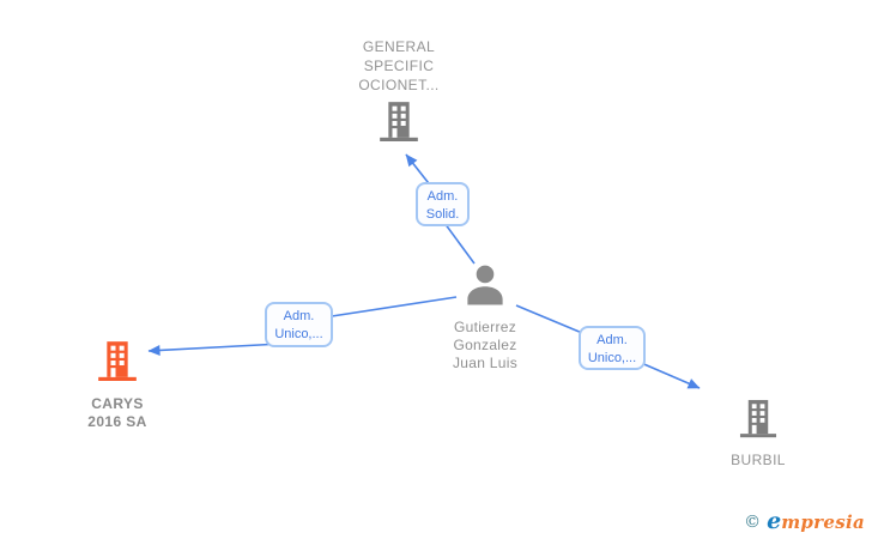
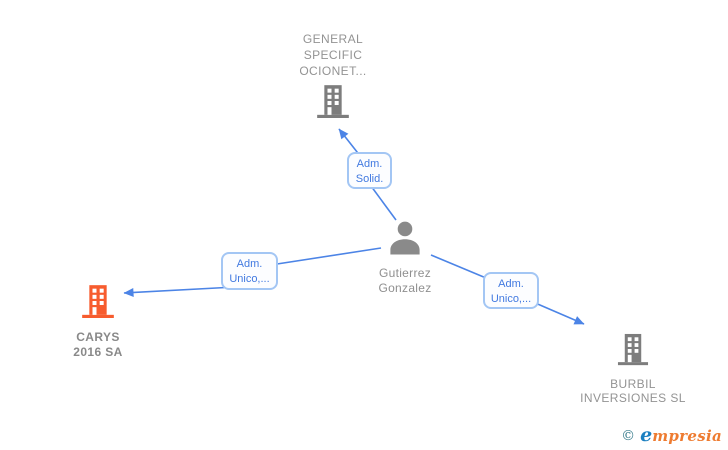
  GENERAL
  SPECIFIC
  OCIONET...
  Gutierrez
  Gonzalez
- Juan Luis
  CARYS
  2016 SA
  BURBIL
+ INVERSIONES SL
  Adm.
  Solid.
  Adm.
  Unico,...
  Adm.
  Unico,...
  © empresia
